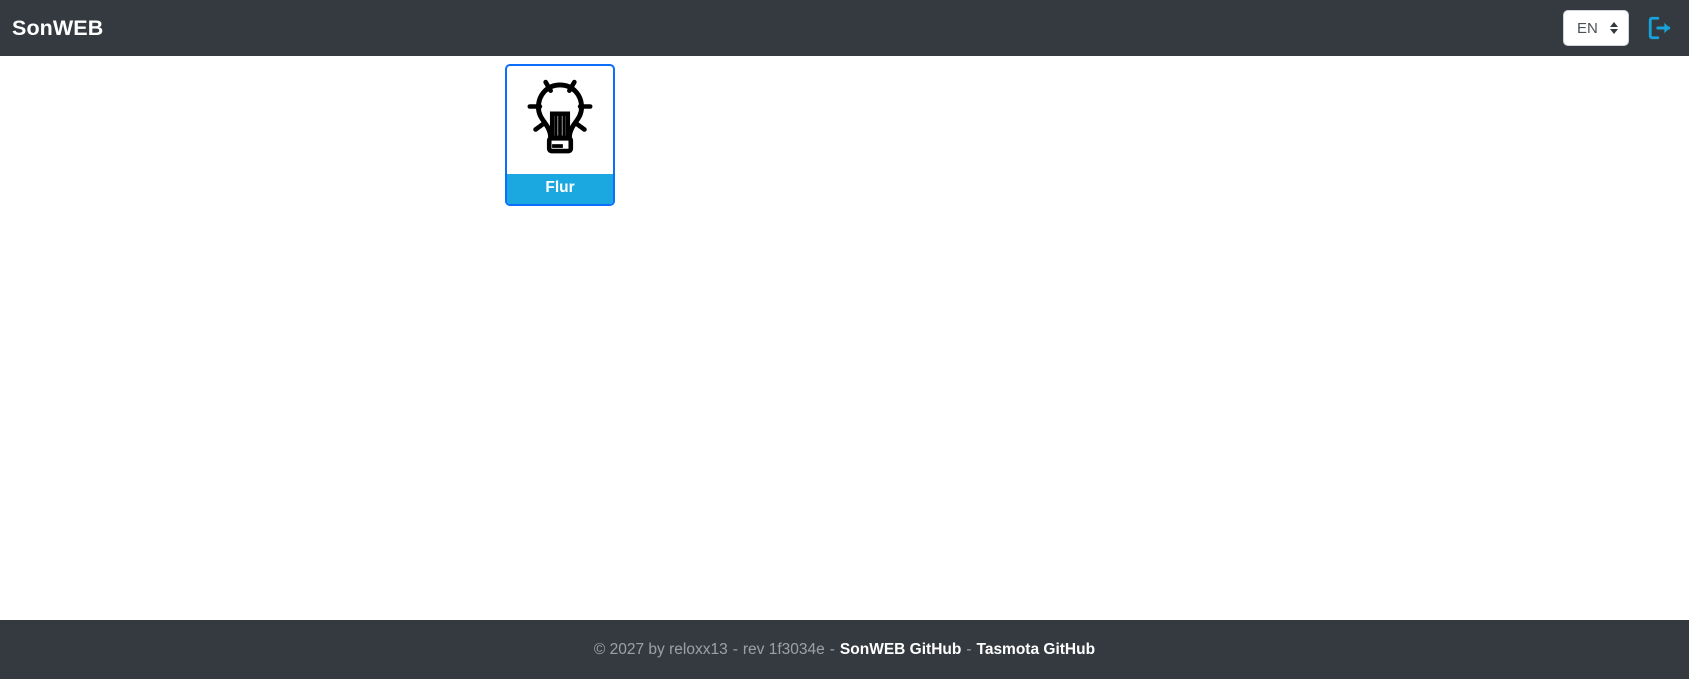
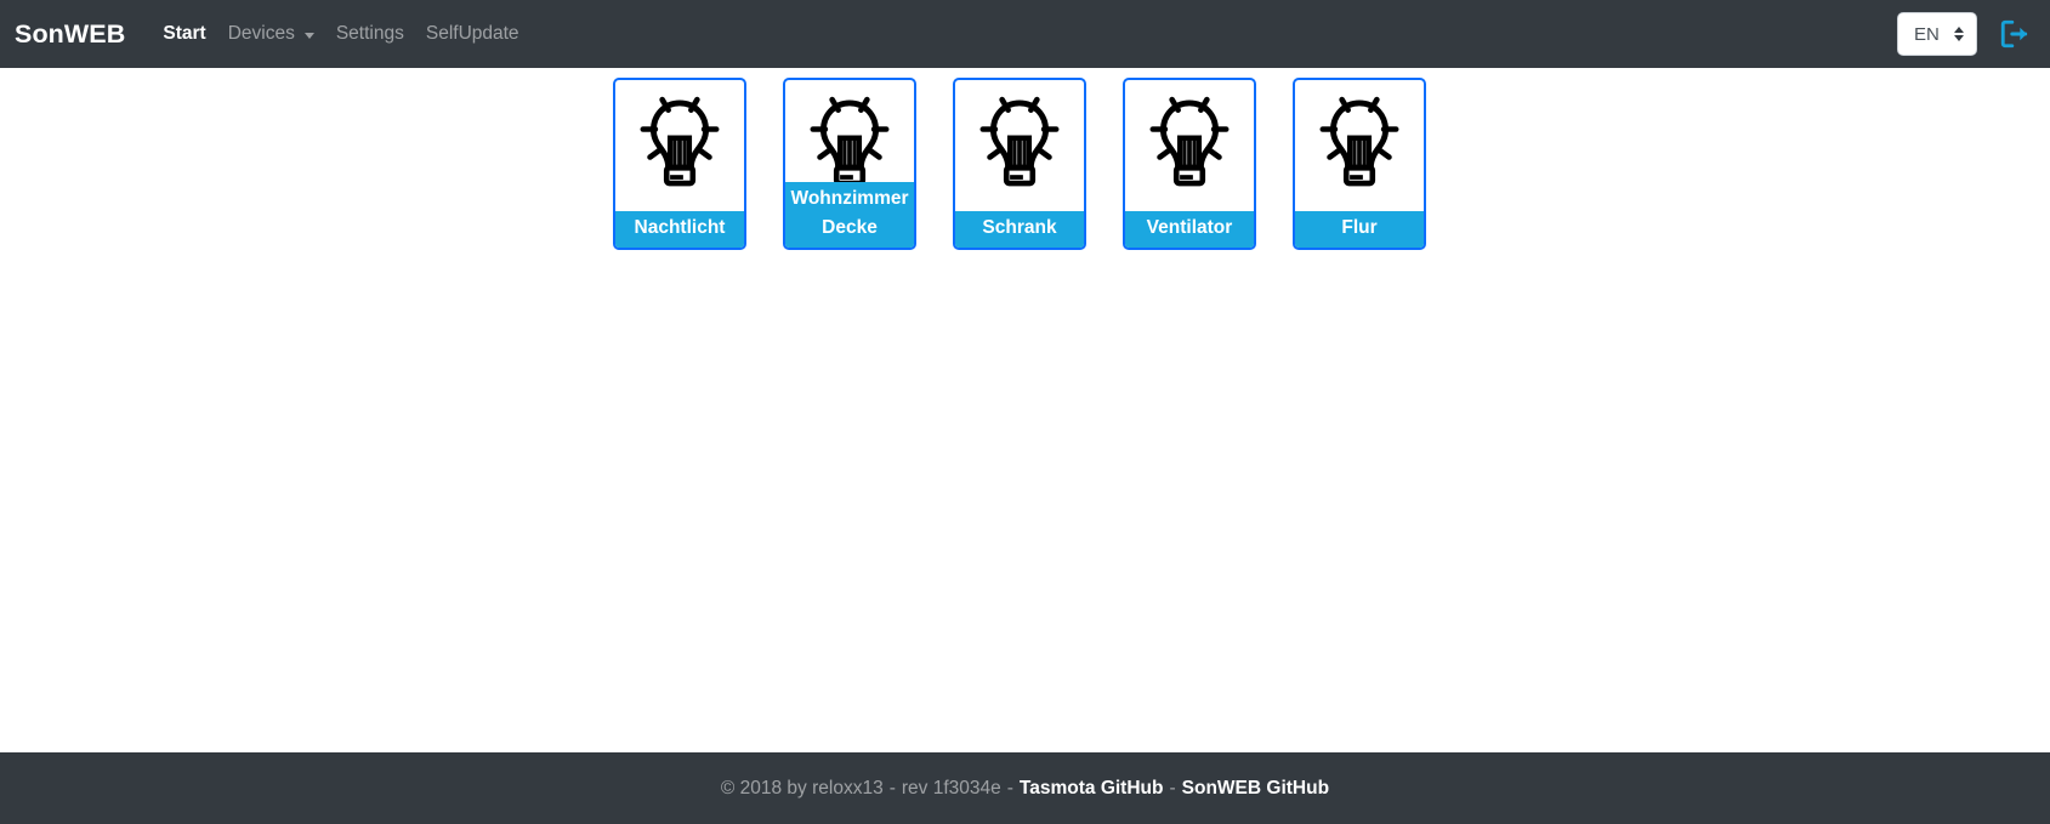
  SonWEB
+ Start
+ Devices
+ Settings
+ SelfUpdate
  EN
+ Nachtlicht
+ Wohnzimmer Decke
+ Schrank
+ Ventilator
  Flur
- © 2027 by reloxx13
+ © 2018 by reloxx13
  -
  rev 1f3034e
  -
- SonWEB GitHub
+ Tasmota GitHub
  -
- Tasmota GitHub
+ SonWEB GitHub
